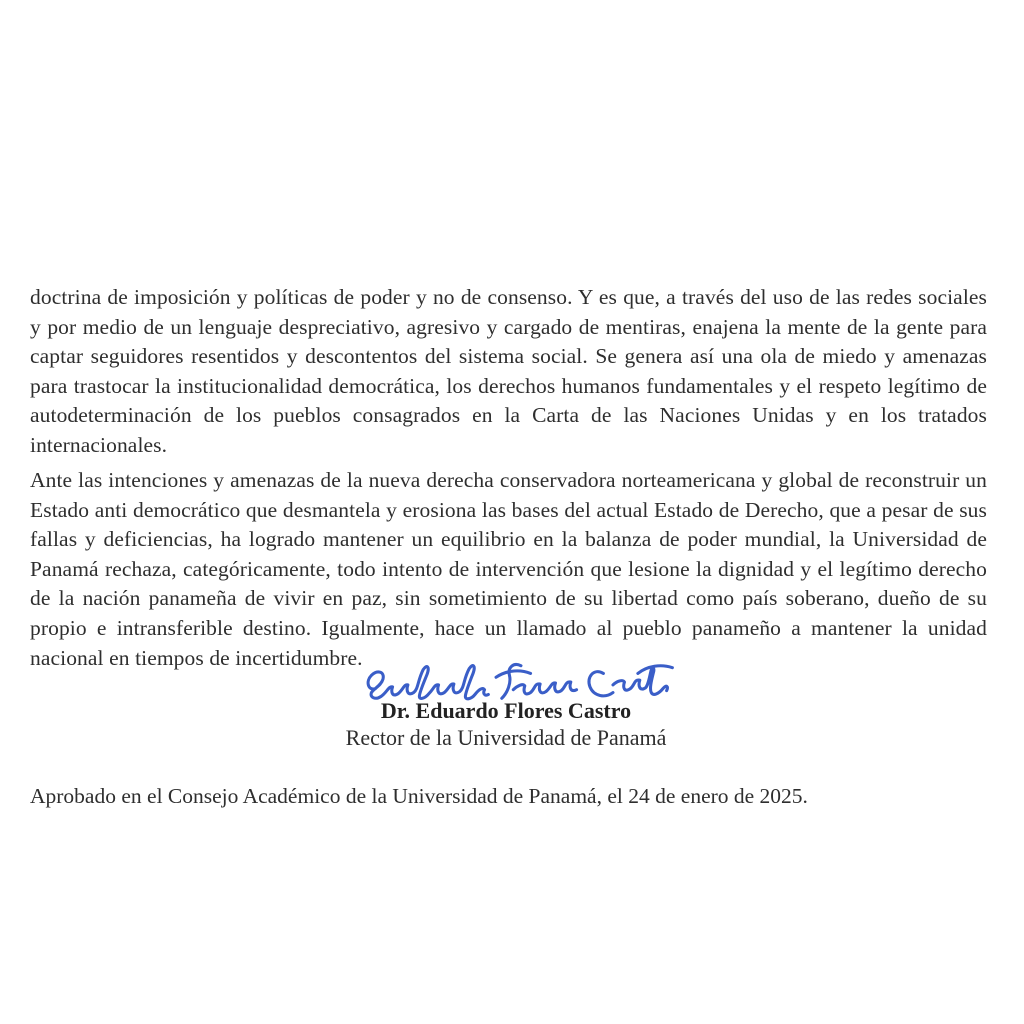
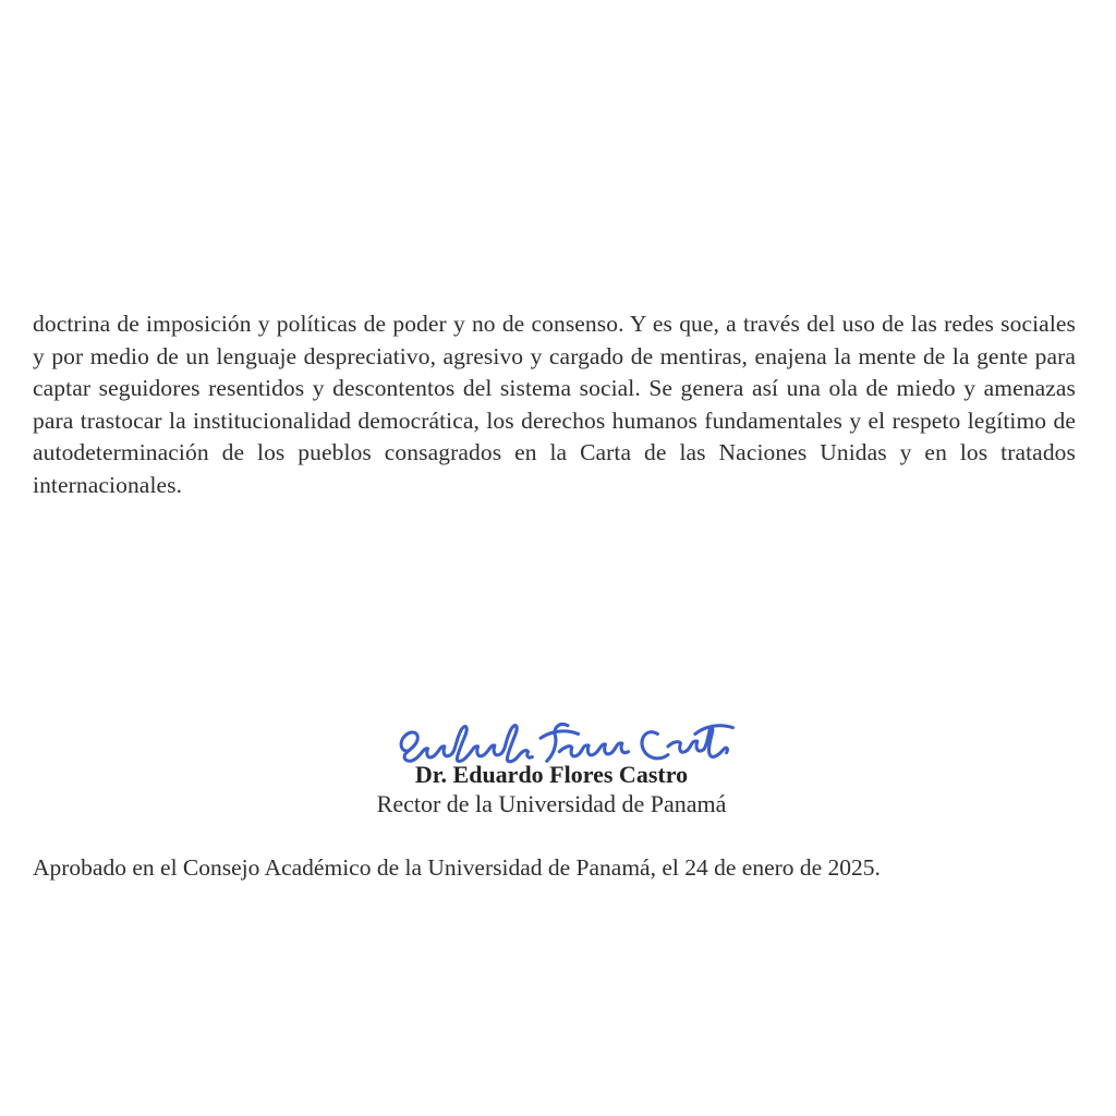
  doctrina de imposición y políticas de poder y no de consenso. Y es que, a través del uso de las redes sociales y por medio de un lenguaje despreciativo, agresivo y cargado de mentiras, enajena la mente de la gente para captar seguidores resentidos y descontentos del sistema social. Se genera así una ola de miedo y amenazas para trastocar la institucionalidad democrática, los derechos humanos fundamentales y el respeto legítimo de autodeterminación de los pueblos consagrados en la Carta de las Naciones Unidas y en los tratados internacionales.
- Ante las intenciones y amenazas de la nueva derecha conservadora norteamericana y global de reconstruir un Estado anti democrático que desmantela y erosiona las bases del actual Estado de Derecho, que a pesar de sus fallas y deficiencias, ha logrado mantener un equilibrio en la balanza de poder mundial, la Universidad de Panamá rechaza, categóricamente, todo intento de intervención que lesione la dignidad y el legítimo derecho de la nación panameña de vivir en paz, sin sometimiento de su libertad como país soberano, dueño de su propio e intransferible destino. Igualmente, hace un llamado al pueblo panameño a mantener la unidad nacional en tiempos de incertidumbre.
  Dr. Eduardo Flores Castro
  Rector de la Universidad de Panamá
  Aprobado en el Consejo Académico de la Universidad de Panamá, el 24 de enero de 2025.
